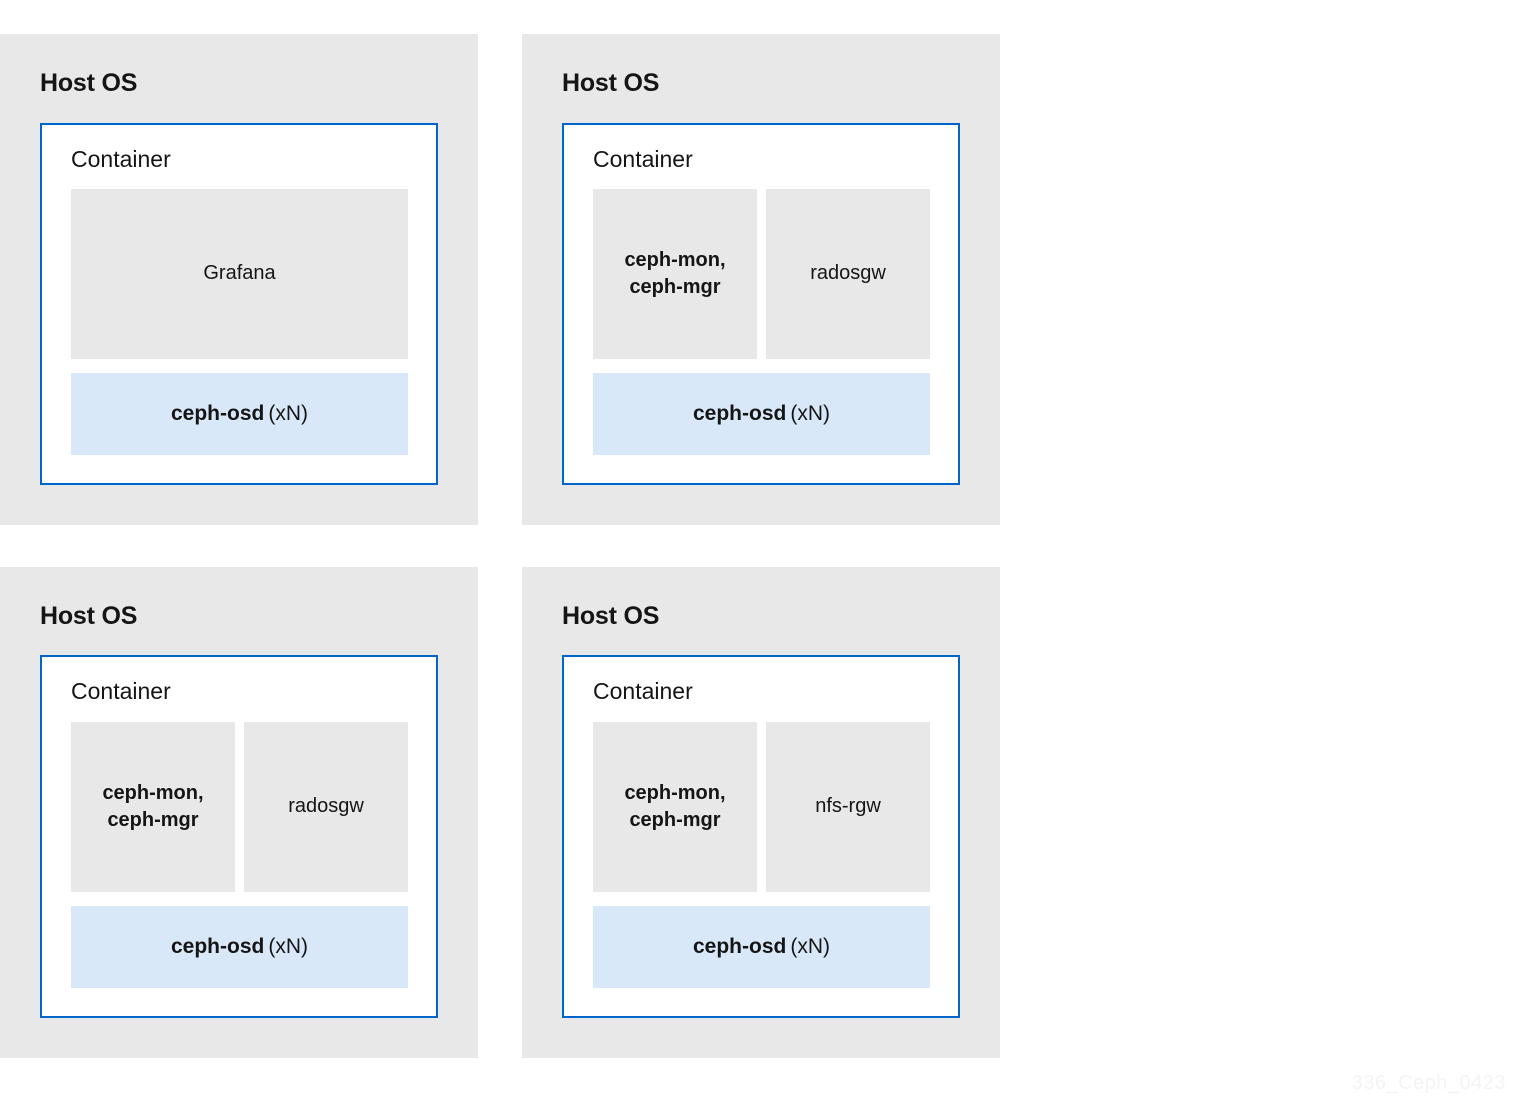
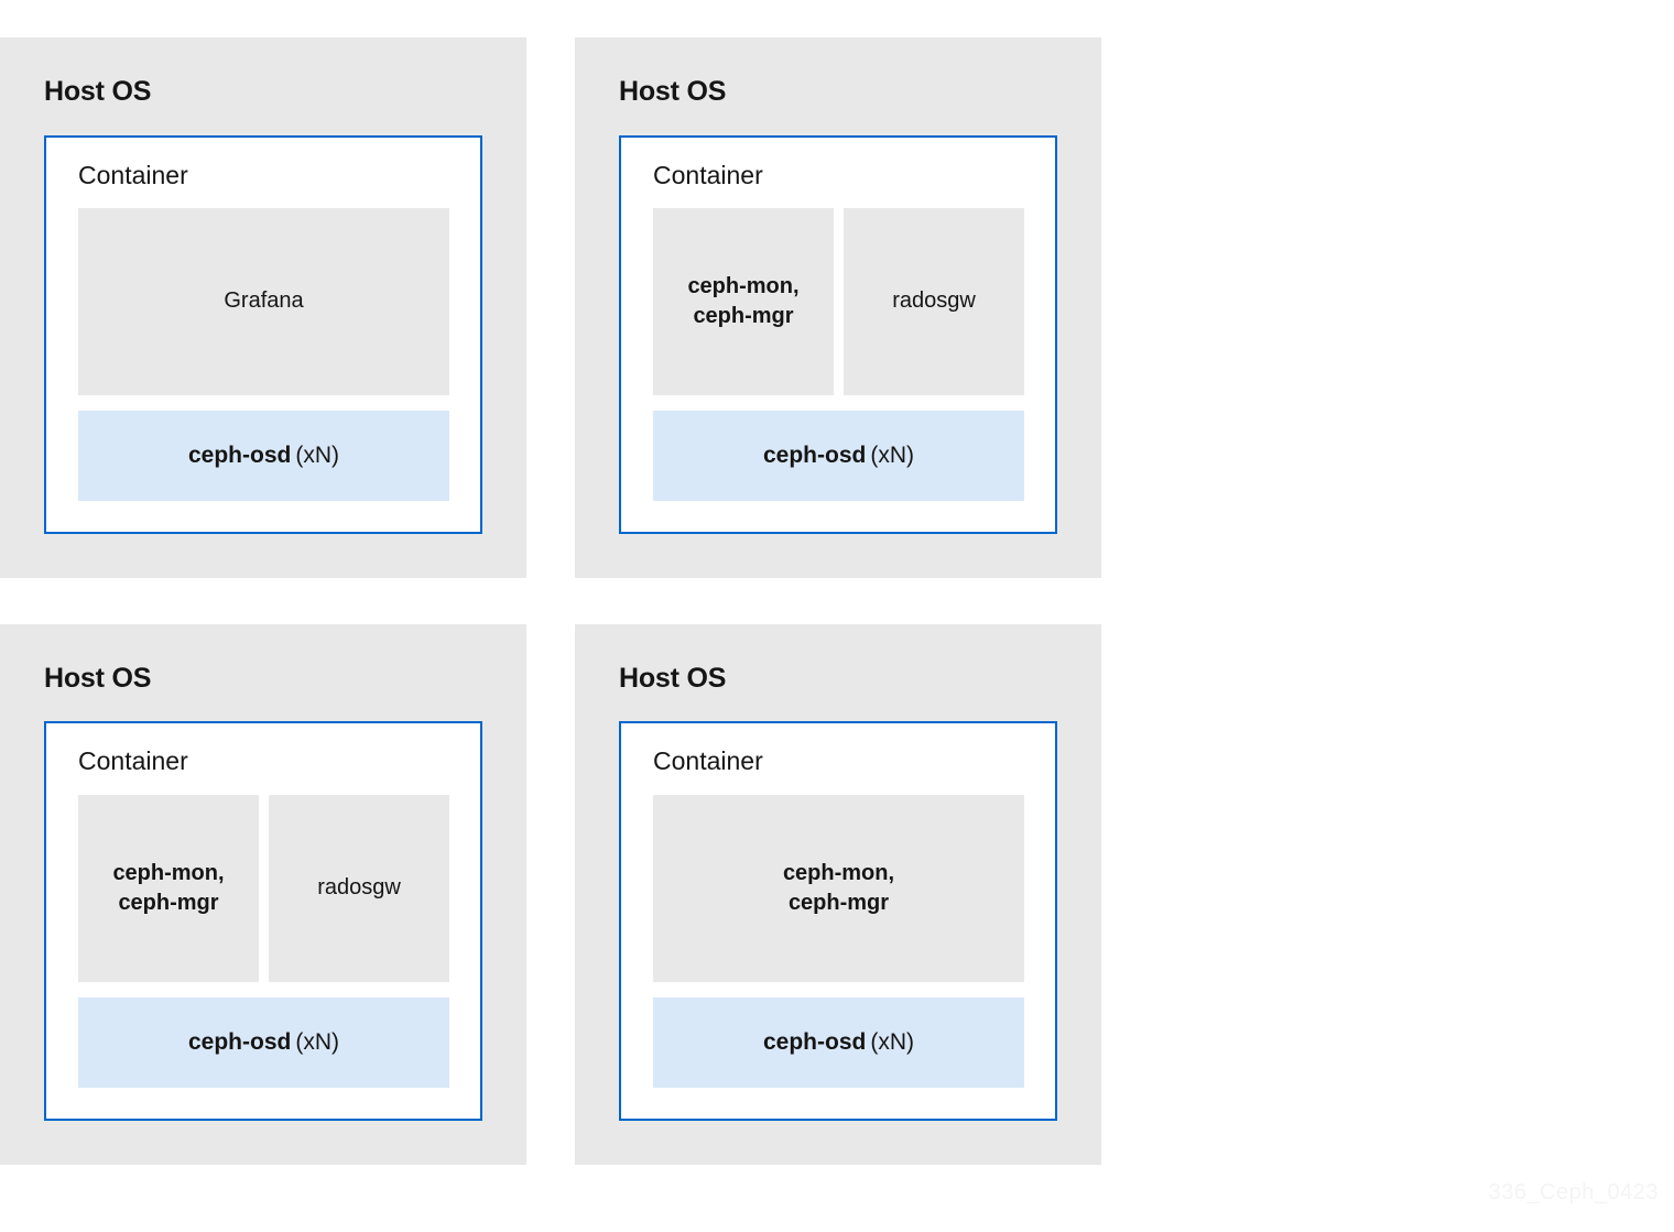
  Host OS
  Container
  Grafana
  ceph-osd
  (xN)
  Host OS
  Container
  ceph-mon,
  ceph-mgr
  radosgw
  ceph-osd
  (xN)
  Host OS
  Container
  ceph-mon,
  ceph-mgr
  radosgw
  ceph-osd
  (xN)
  Host OS
  Container
  ceph-mon,
  ceph-mgr
- nfs-rgw
  ceph-osd
  (xN)
